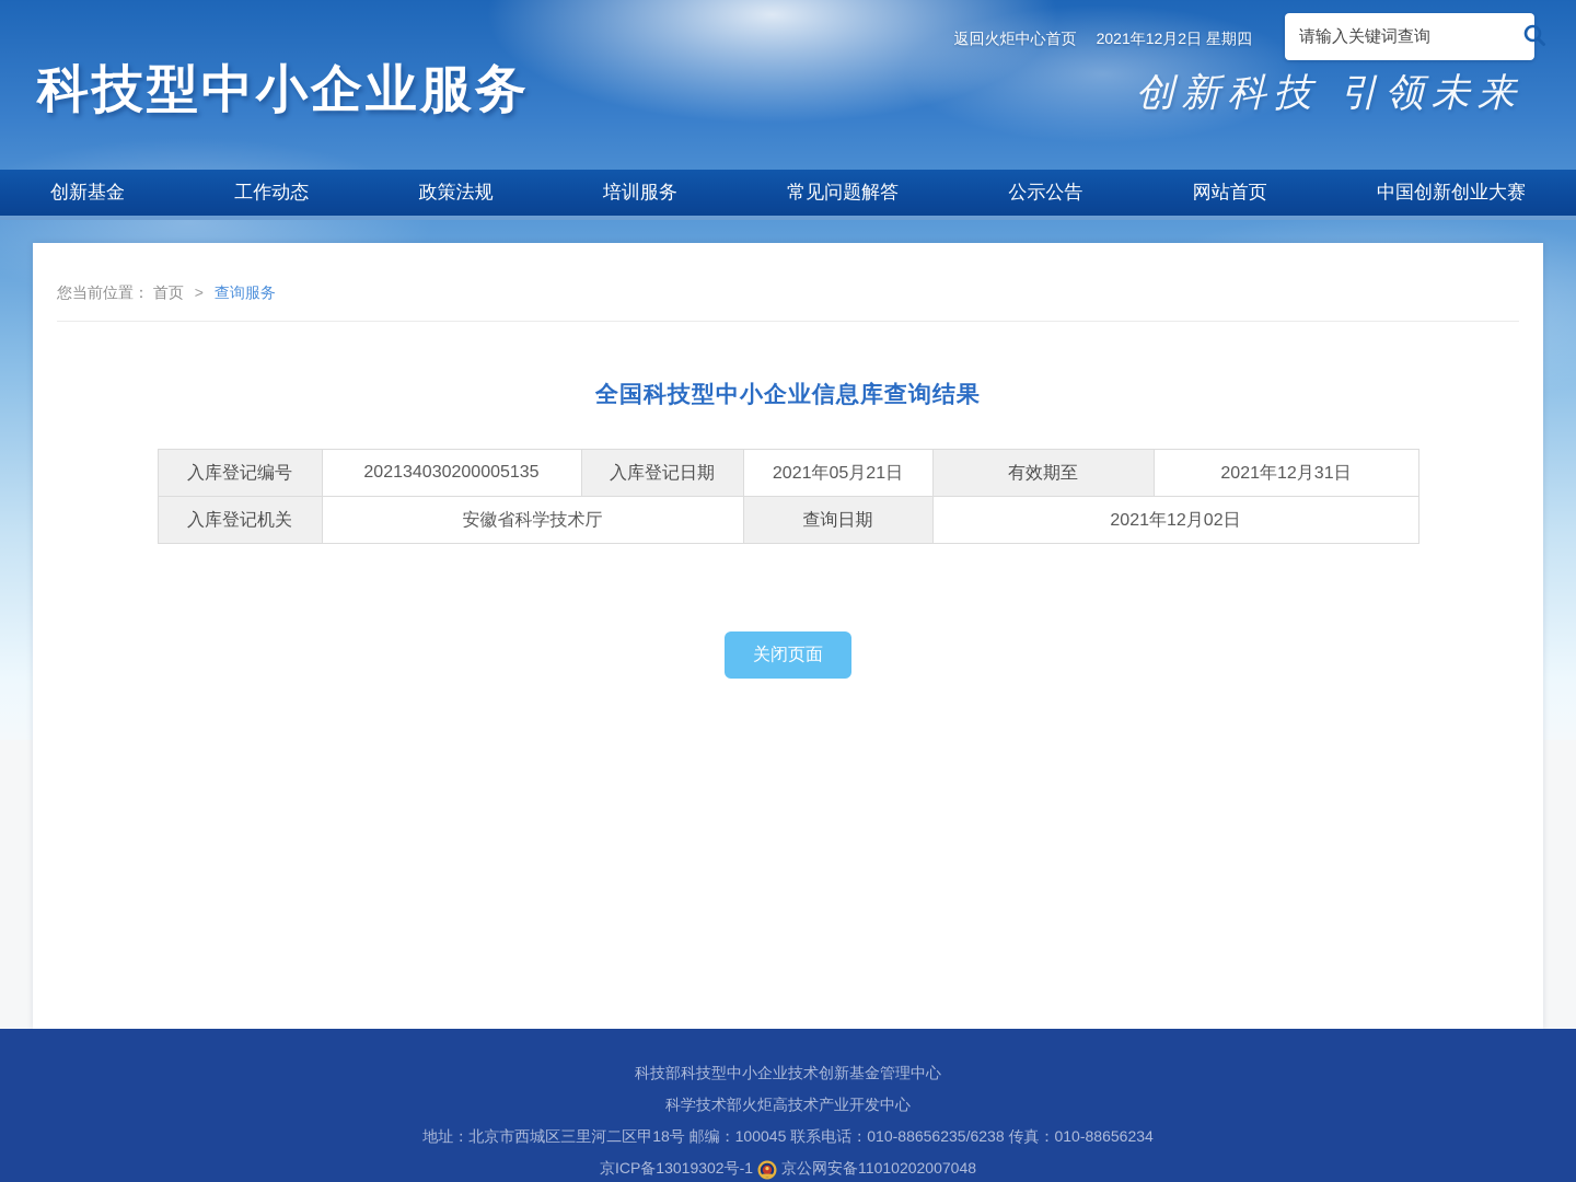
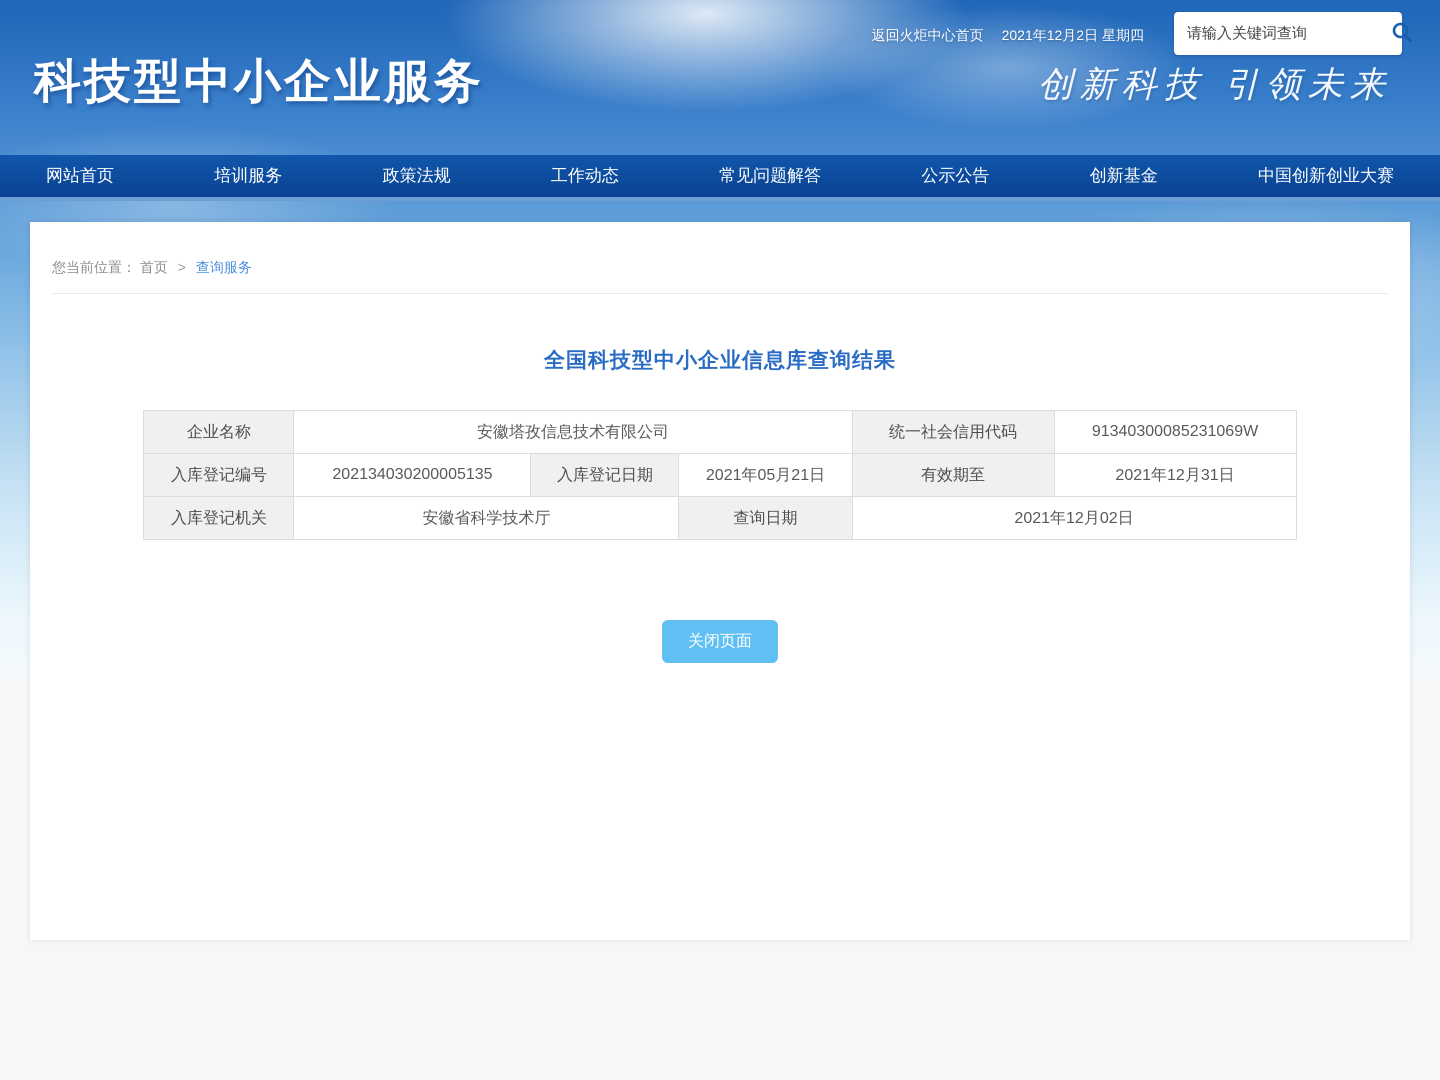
  返回火炬中心首页
  2021年12月2日 星期四
  请输入关键词查询
  科技型中小企业服务
  创新科技 引领未来
- 创新基金
+ 网站首页
- 工作动态
+ 培训服务
  政策法规
- 培训服务
+ 工作动态
  常见问题解答
  公示公告
- 网站首页
+ 创新基金
  中国创新创业大赛
  您当前位置： 首页 > 查询服务
  全国科技型中小企业信息库查询结果
+ 企业名称	安徽塔孜信息技术有限公司	统一社会信用代码	91340300085231069W
  入库登记编号	202134030200005135	入库登记日期	2021年05月21日	有效期至	2021年12月31日
  入库登记机关	安徽省科学技术厅	查询日期	2021年12月02日
  关闭页面
- 科技部科技型中小企业技术创新基金管理中心
- 科学技术部火炬高技术产业开发中心
- 地址：北京市西城区三里河二区甲18号 邮编：100045 联系电话：010-88656235/6238 传真：010-88656234
- 京ICP备13019302号-1
- 京公网安备11010202007048
